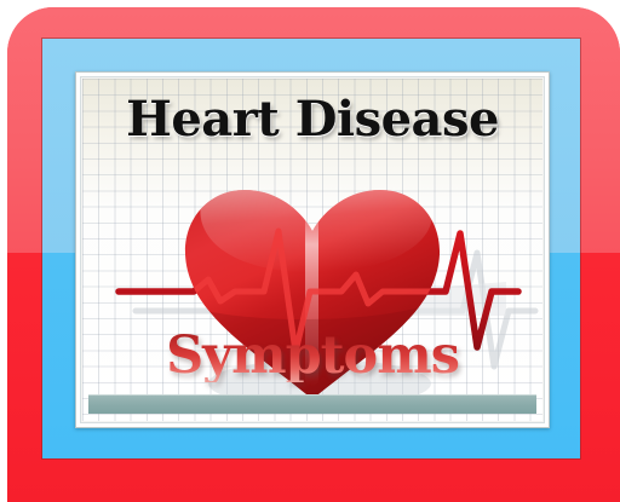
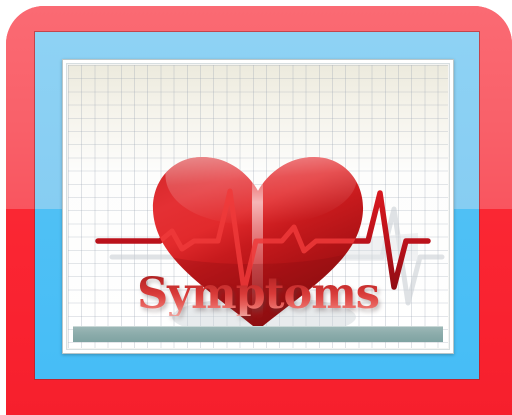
- Heart Disease
  Symptoms
